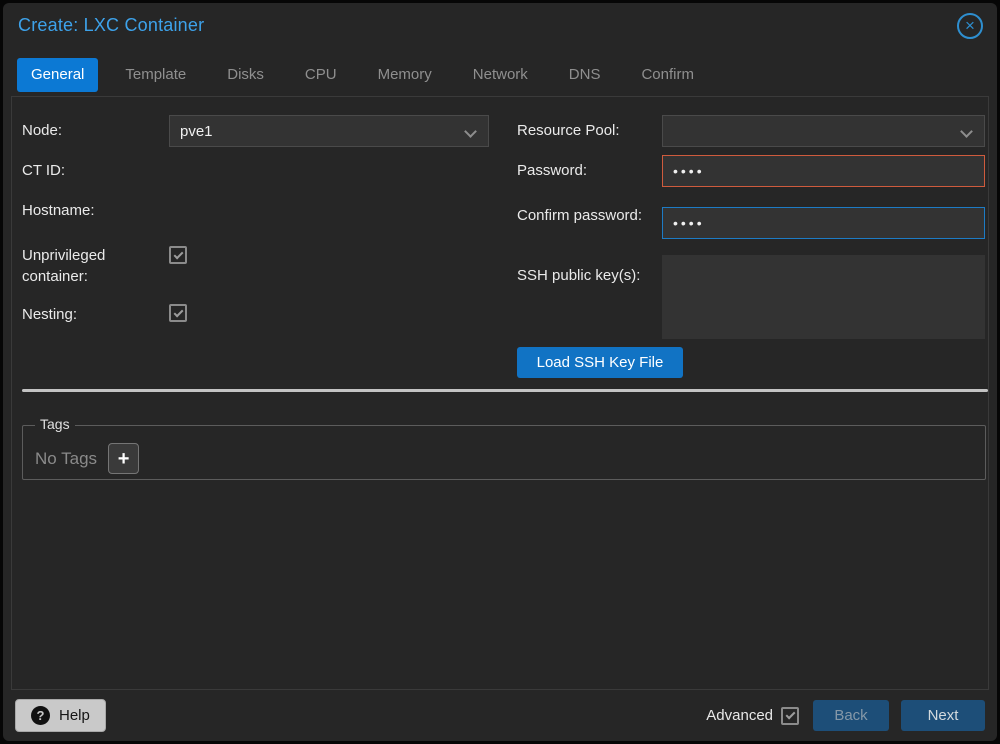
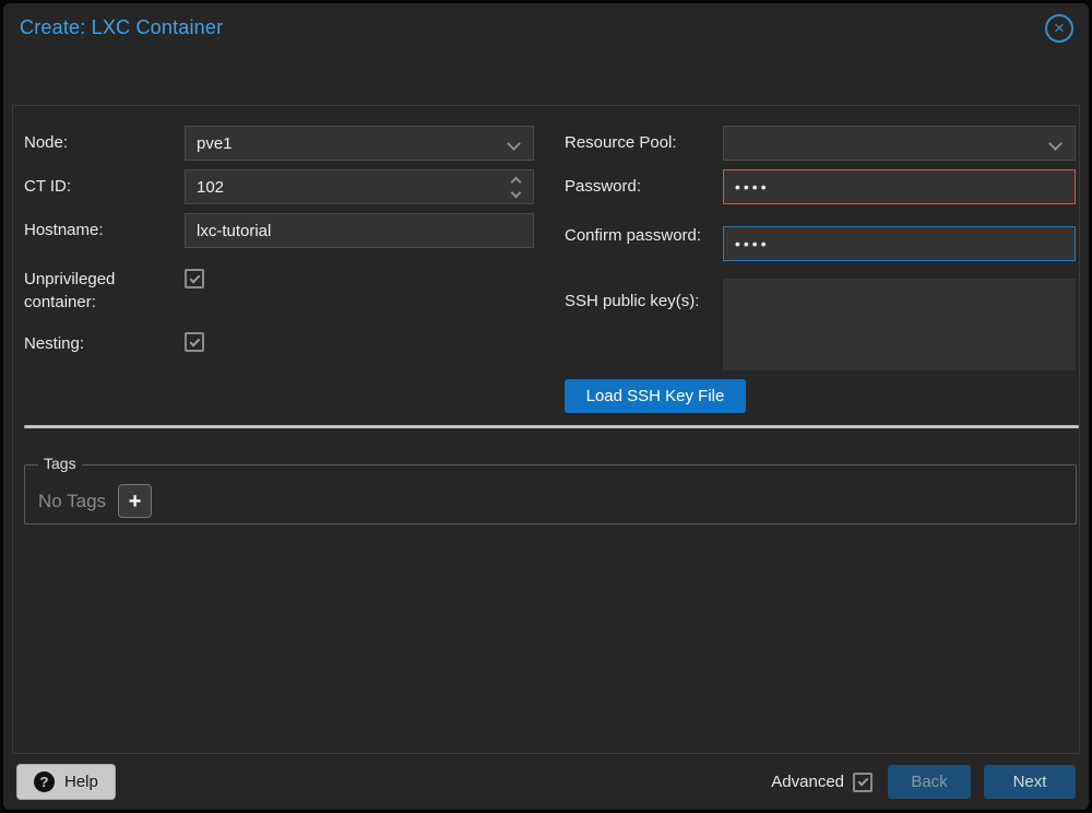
  Create: LXC Container
  ×
- General
- Template
- Disks
- CPU
- Memory
- Network
- DNS
- Confirm
  Node:
  pve1
  CT ID:
+ 102
  Hostname:
+ lxc-tutorial
  Unprivileged container:
  Nesting:
  Resource Pool:
  Password:
  ••••
  Confirm password:
  ••••
  SSH public key(s):
  Load SSH Key File
  Tags
  No Tags
  +
  ?
  Help
  Advanced
  Back
  Next
